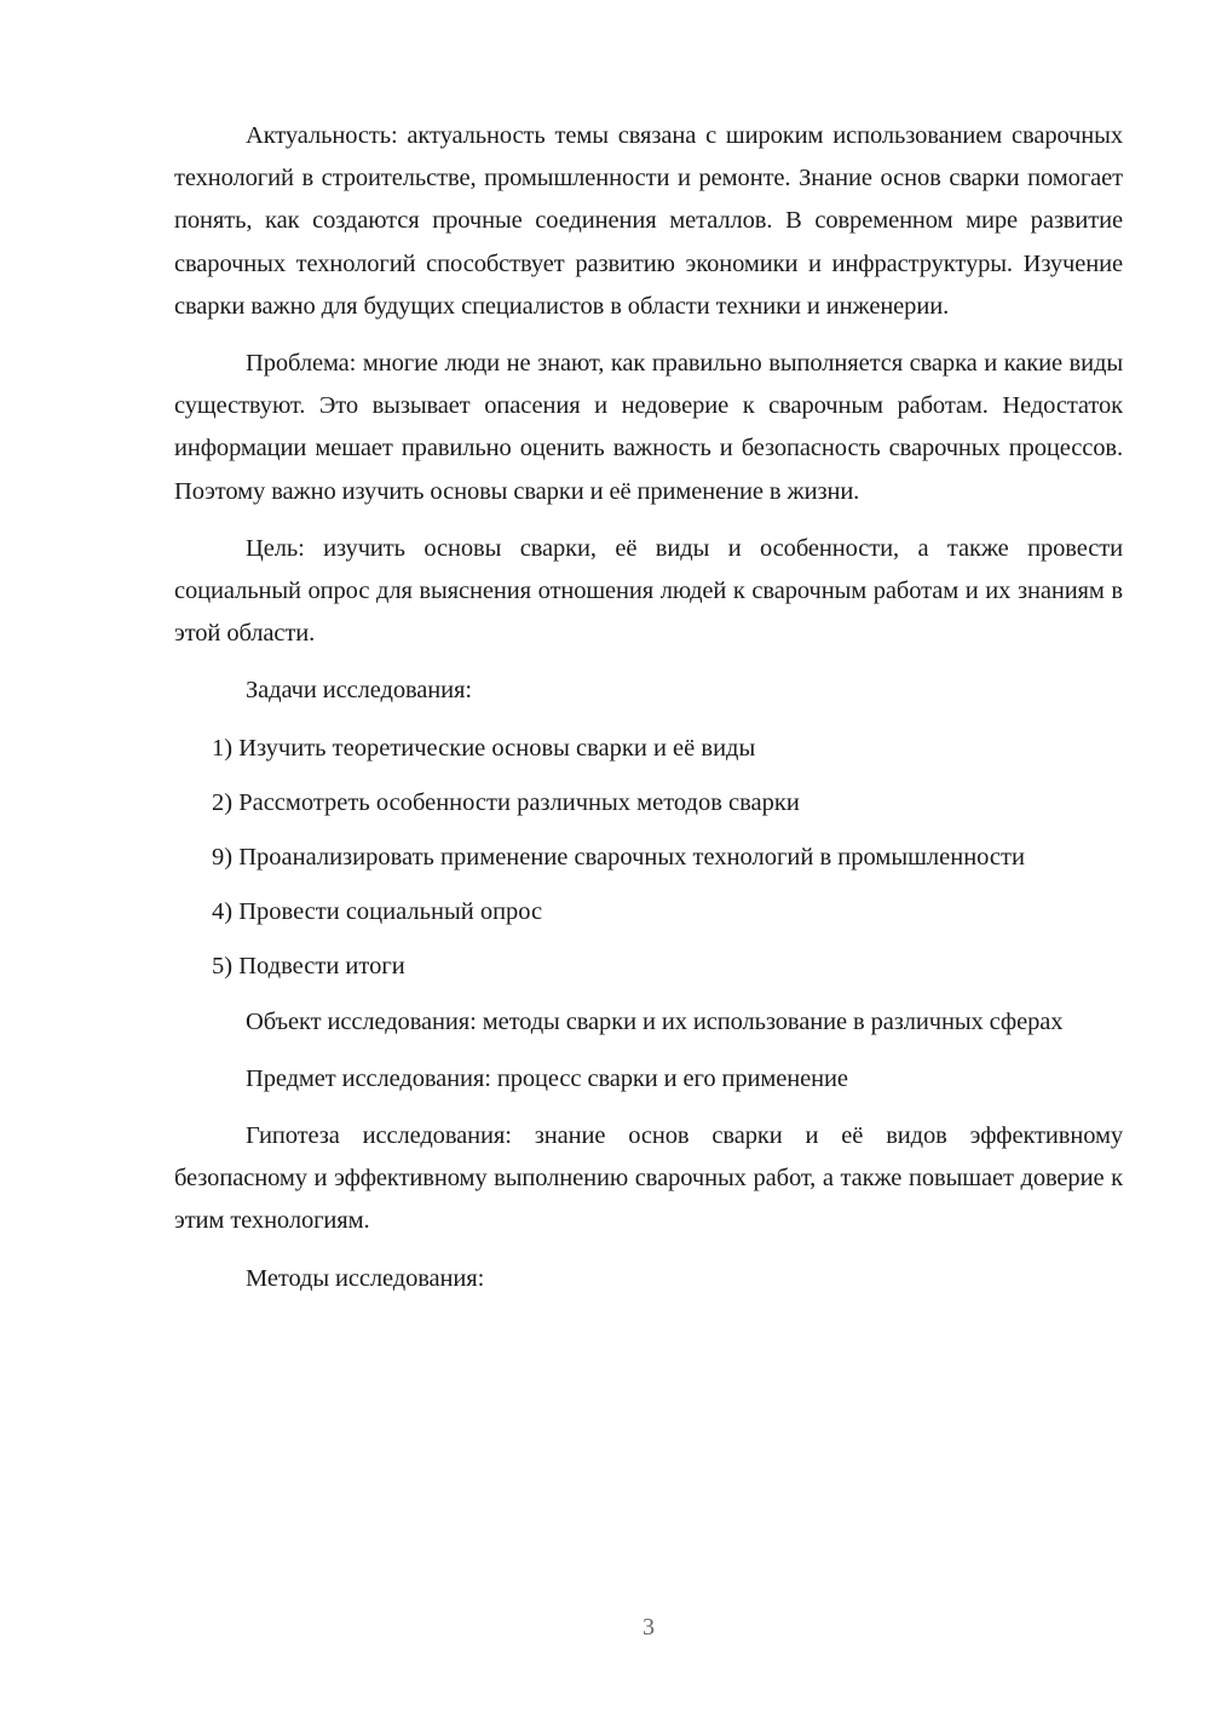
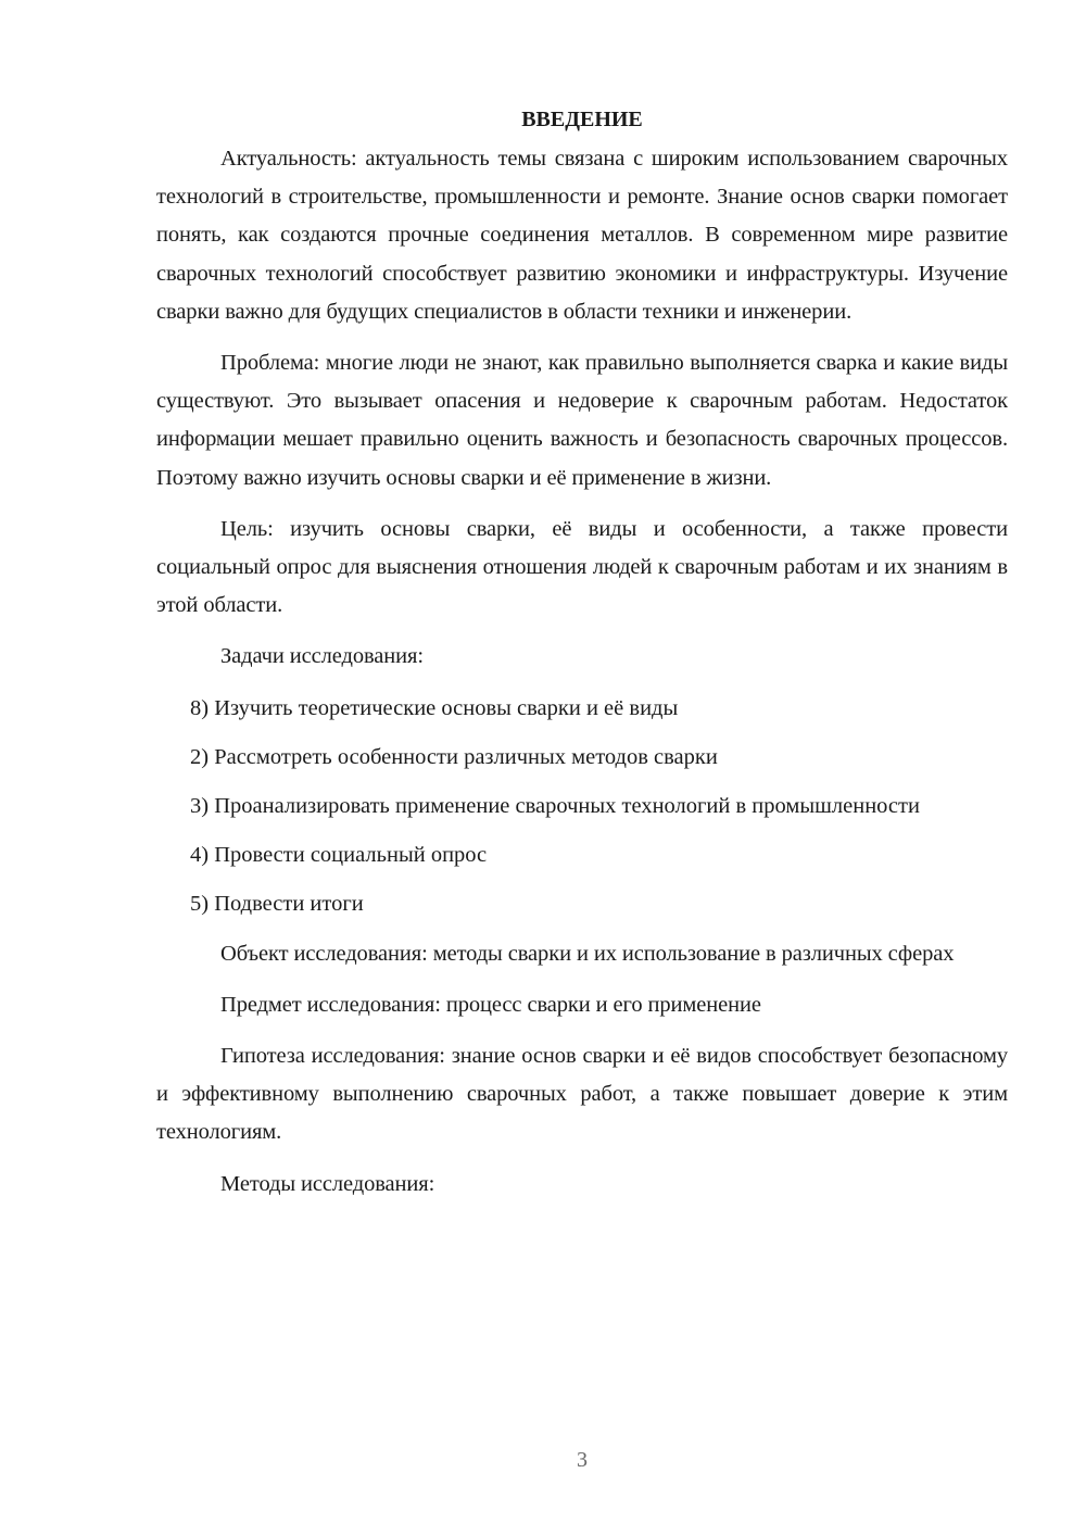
+ ВВЕДЕНИЕ
  Актуальность: актуальность темы связана с широким использованием сварочных технологий в строительстве, промышленности и ремонте. Знание основ сварки помогает понять, как создаются прочные соединения металлов. В современном мире развитие сварочных технологий способствует развитию экономики и инфраструктуры. Изучение сварки важно для будущих специалистов в области техники и инженерии.
  Проблема: многие люди не знают, как правильно выполняется сварка и какие виды существуют. Это вызывает опасения и недоверие к сварочным работам. Недостаток информации мешает правильно оценить важность и безопасность сварочных процессов. Поэтому важно изучить основы сварки и её применение в жизни.
  Цель: изучить основы сварки, её виды и особенности, а также провести социальный опрос для выяснения отношения людей к сварочным работам и их знаниям в этой области.
  Задачи исследования:
- 1) Изучить теоретические основы сварки и её виды
+ 8) Изучить теоретические основы сварки и её виды
  2) Рассмотреть особенности различных методов сварки
- 9) Проанализировать применение сварочных технологий в промышленности
+ 3) Проанализировать применение сварочных технологий в промышленности
  4) Провести социальный опрос
  5) Подвести итоги
  Объект исследования: методы сварки и их использование в различных сферах
  Предмет исследования: процесс сварки и его применение
- Гипотеза исследования: знание основ сварки и её видов эффективному безопасному и эффективному выполнению сварочных работ, а также повышает доверие к этим технологиям.
+ Гипотеза исследования: знание основ сварки и её видов способствует безопасному и эффективному выполнению сварочных работ, а также повышает доверие к этим технологиям.
  Методы исследования:
  3
